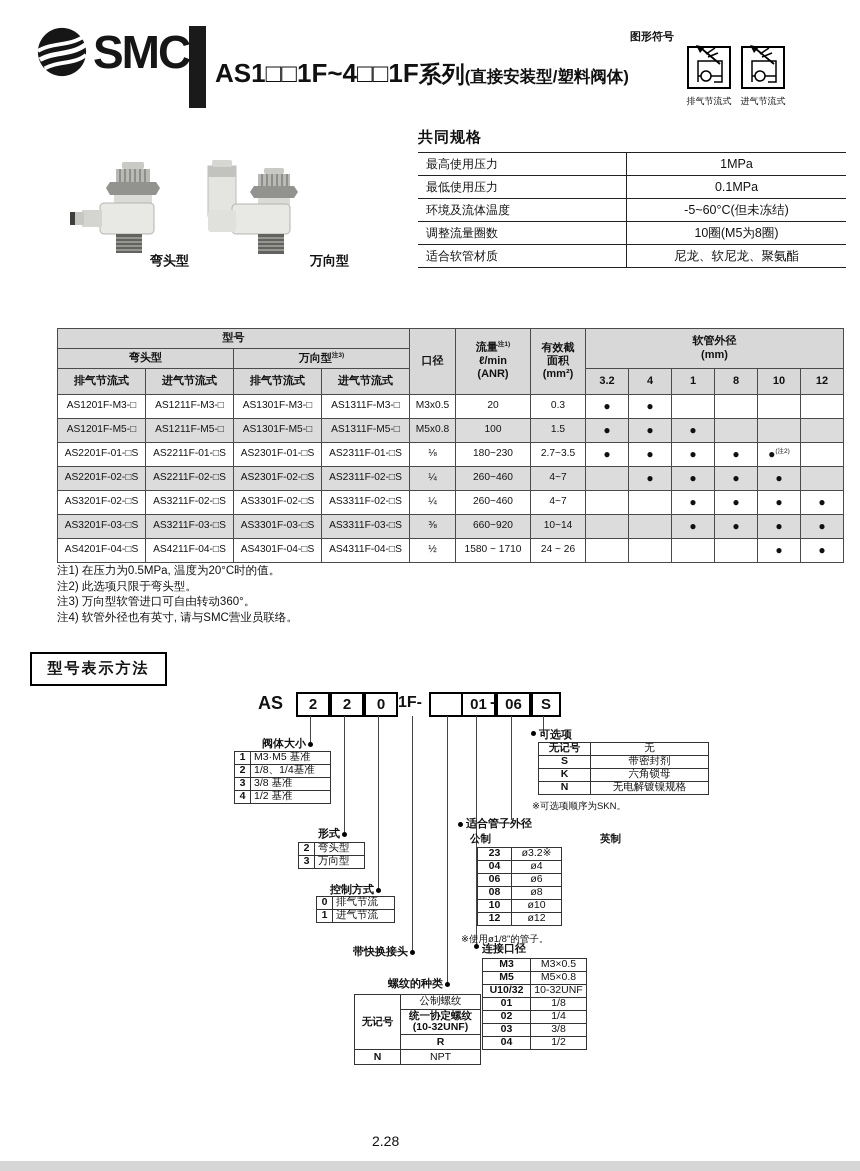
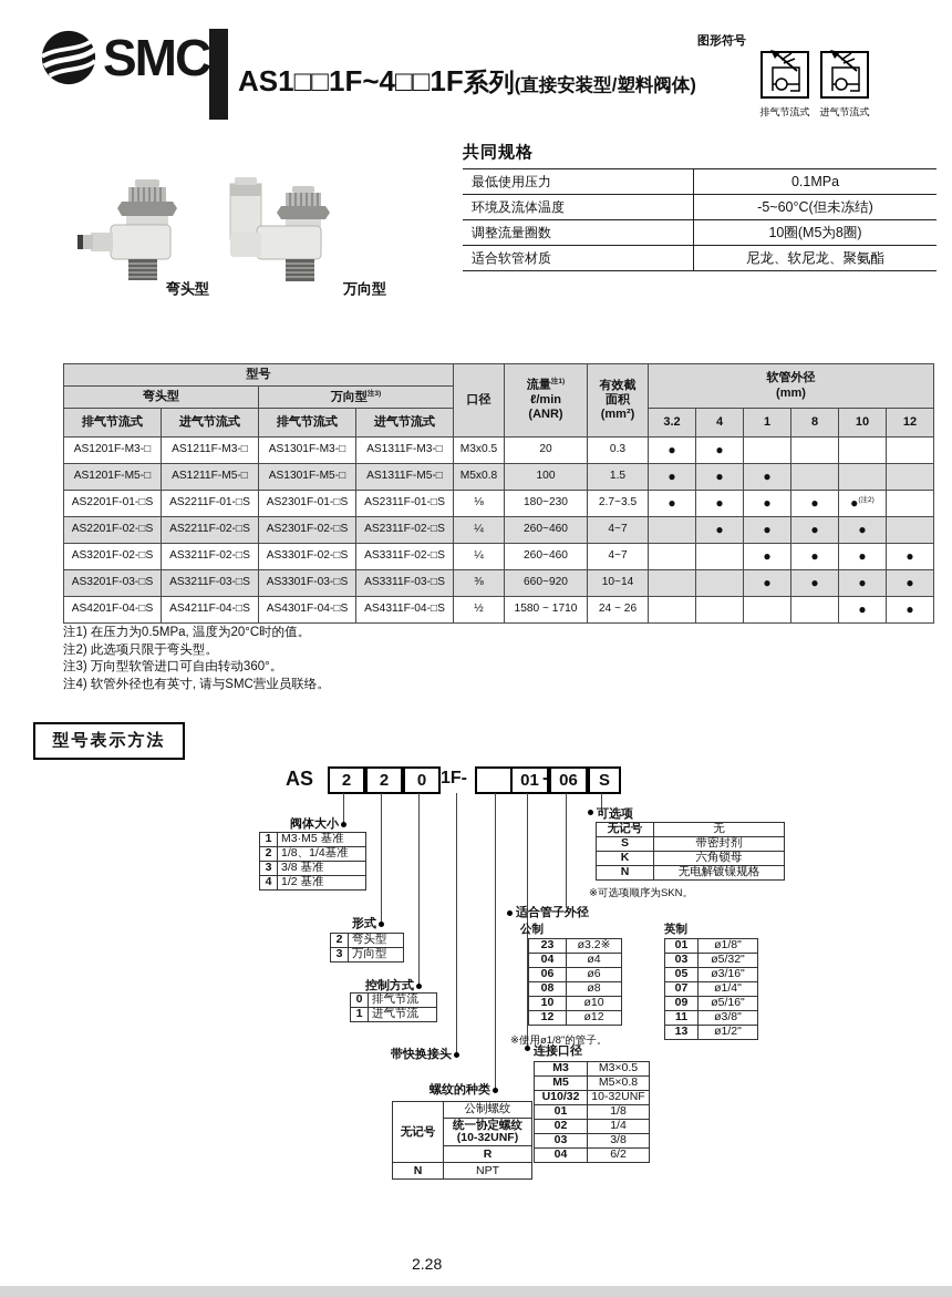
  SMC
  AS1□□1F~4□□1F系列(直接安装型/塑料阀体)
  图形符号
  排气节流式
  进气节流式
  弯头型
  万向型
  共同规格
- 最高使用压力	1MPa
  最低使用压力	0.1MPa
  环境及流体温度	-5~60°C(但未冻结)
  调整流量圈数	10圈(M5为8圈)
  适合软管材质	尼龙、软尼龙、聚氨酯
  型号	口径	流量ℓ/min(ANR)	有效截面积(mm²)	软管外径(mm)
  排气节流式	进气节流式	排气节流式	进气节流式	3.2	4	1	8	10	12
  AS1201F-M3-□	AS1211F-M3-□	AS1301F-M3-□	AS1311F-M3-□	M3x0.5	20	0.3	●	●
  AS1201F-M5-□	AS1211F-M5-□	AS1301F-M5-□	AS1311F-M5-□	M5x0.8	100	1.5	●	●	●
  AS2201F-01-□S	AS2211F-01-□S	AS2301F-01-□S	AS2311F-01-□S	⅛	180~230	2.7~3.5	●	●	●	●	●
  AS2201F-02-□S	AS2211F-02-□S	AS2301F-02-□S	AS2311F-02-□S	¼	260~460	4~7		●	●	●	●
  AS3201F-02-□S	AS3211F-02-□S	AS3301F-02-□S	AS3311F-02-□S	¼	260~460	4~7			●	●	●	●
  AS3201F-03-□S	AS3211F-03-□S	AS3301F-03-□S	AS3311F-03-□S	⅜	660~920	10~14			●	●	●	●
  AS4201F-04-□S	AS4211F-04-□S	AS4301F-04-□S	AS4311F-04-□S	½	1580 ~ 1710	24 ~ 26					●	●
  注1) 在压力为0.5MPa, 温度为20°C时的值。
  注2) 此选项只限于弯头型。
  注3) 万向型软管进口可自由转动360°。
  注4) 软管外径也有英寸, 请与SMC营业员联络。
  型号表示方法
  AS
  2
  2
  0
  1F-
  01
  -
  06
  S
  阀体大小
  1	M3·M5 基准
  2	1/8、1/4基准
  3	3/8 基准
  4	1/2 基准
  形式
  2	弯头型
  3	万向型
  控制方式
  0	排气节流
  1	进气节流
  带快换接头
  螺纹的种类
  无记号	公制螺纹
  统一协定螺纹 (10-32UNF)
  R
  N	NPT
  可选项
  无记号	无
  S	带密封剂
  K	六角锁母
  N	无电解镀镍规格
  ※可选项顺序为SKN。
  适合管子外径
  公制
  23	ø3.2※
  04	ø4
  06	ø6
  08	ø8
  10	ø10
  12	ø12
  ※使用ø1/8"的管子。
  英制
+ 01	ø1/8"
+ 03	ø5/32"
+ 05	ø3/16"
+ 07	ø1/4"
+ 09	ø5/16"
+ 11	ø3/8"
+ 13	ø1/2"
  连接口径
  M3	M3×0.5
  M5	M5×0.8
  U10/32	10-32UNF
  01	1/8
  02	1/4
  03	3/8
- 04	1/2
+ 04	6/2
  2.28
